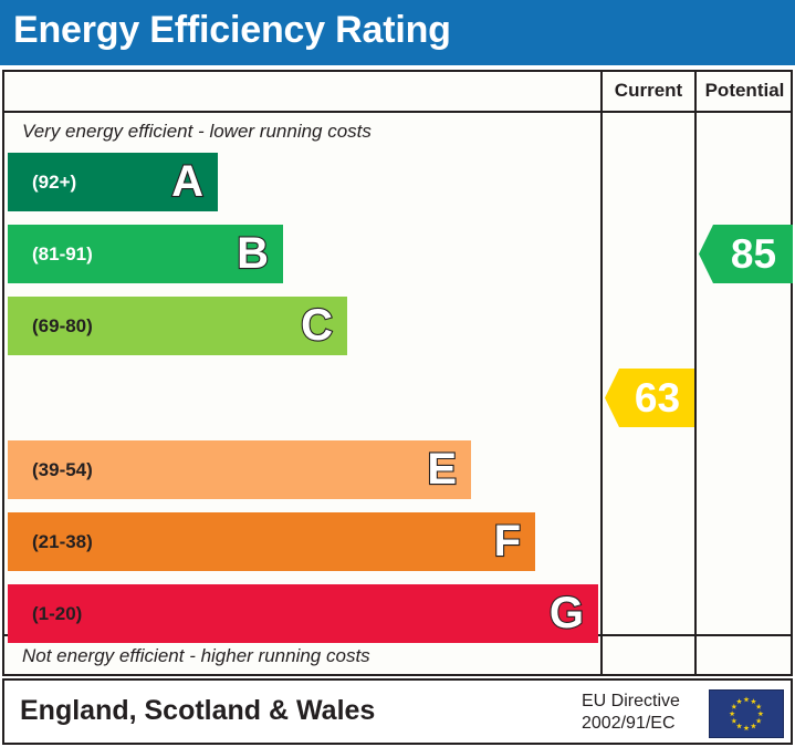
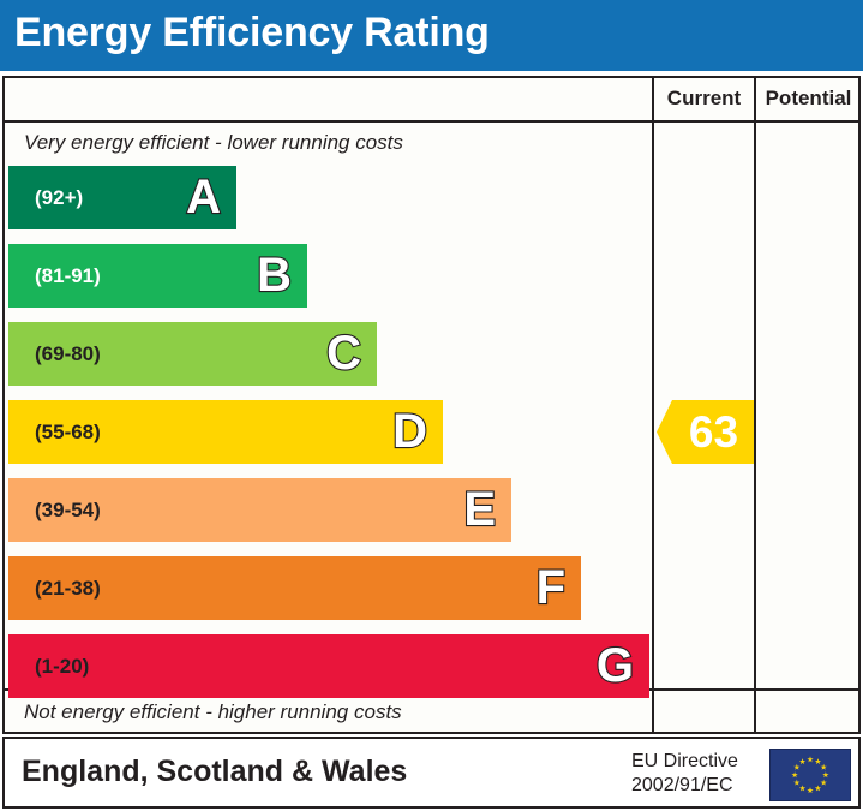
  Energy Efficiency Rating
  Current
  Potential
  Very energy efficient - lower running costs
  Not energy efficient - higher running costs
  (92+)
  A
  (81-91)
  B
  (69-80)
  C
+ (55-68)
+ D
  (39-54)
  E
  (21-38)
  F
  (1-20)
  G
  63
- 85
  England, Scotland & Wales
  EU Directive
  2002/91/EC
